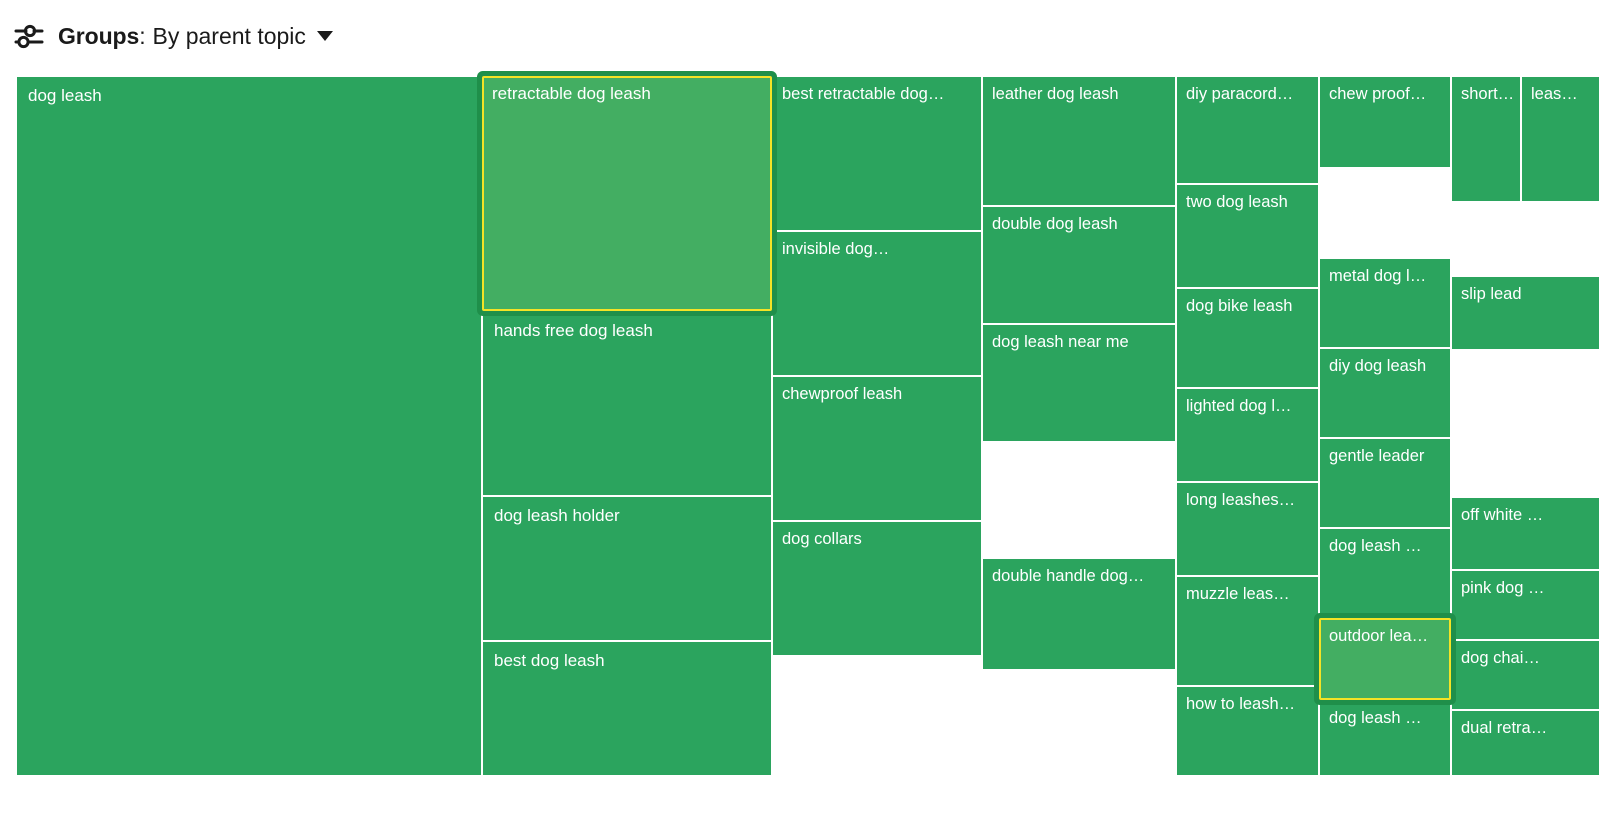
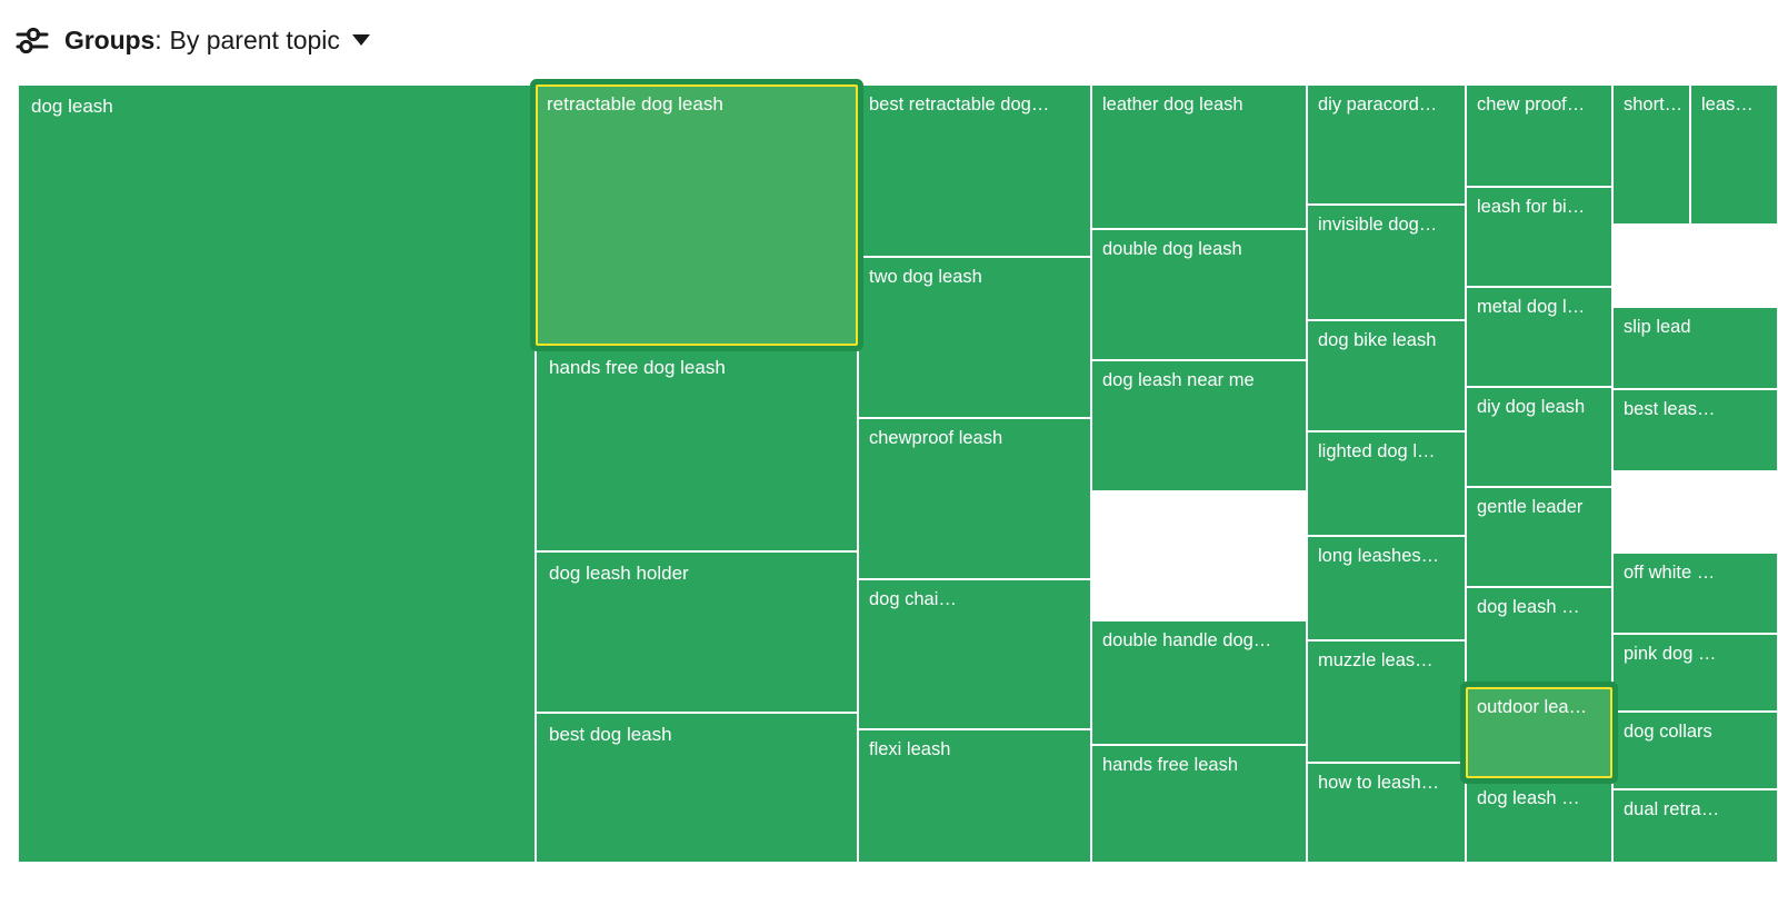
  Groups:
  By parent topic
  dog leash
  retractable dog leash
  hands free dog leash
  dog leash holder
  best dog leash
  best retractable dog…
- invisible dog…
+ two dog leash
  chewproof leash
- dog collars
+ dog chai…
+ flexi leash
  leather dog leash
  double dog leash
  dog leash near me
  double handle dog…
+ hands free leash
  diy paracord…
- two dog leash
+ invisible dog…
  dog bike leash
  lighted dog l…
  long leashes…
  muzzle leas…
  how to leash…
  chew proof…
+ leash for bi…
  metal dog l…
  diy dog leash
  gentle leader
  dog leash …
  outdoor lea…
  dog leash …
  short…
  leas…
  slip lead
+ best leas…
  off white …
  pink dog …
- dog chai…
+ dog collars
  dual retra…
